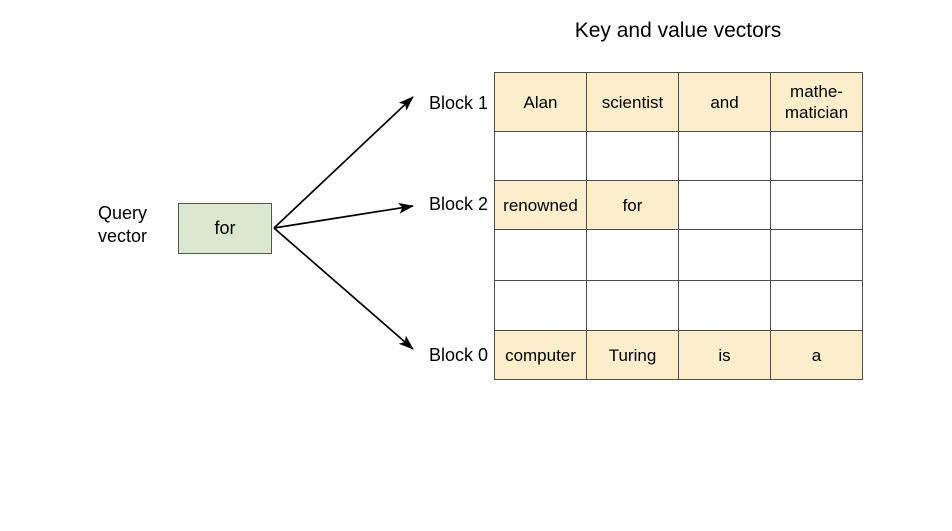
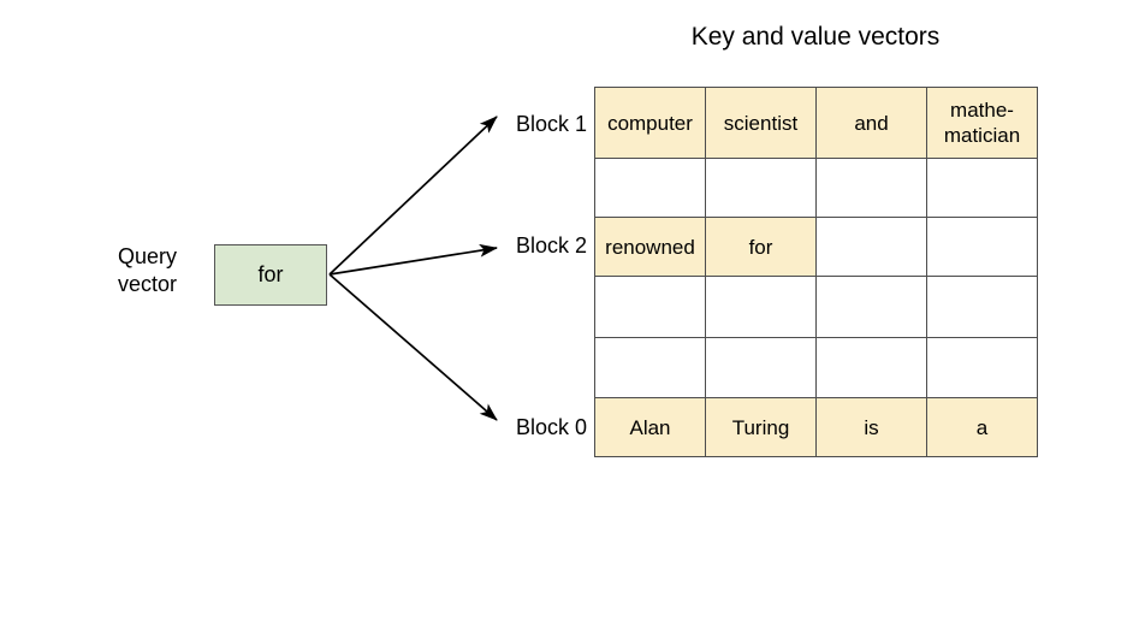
  Key and value vectors
  Query
  vector
  for
  Block 1
  Block 2
  Block 0
- Alan	scientist	and	mathe-matician
+ computer	scientist	and	mathe-matician
  renowned	for
- computer	Turing	is	a
+ Alan	Turing	is	a
